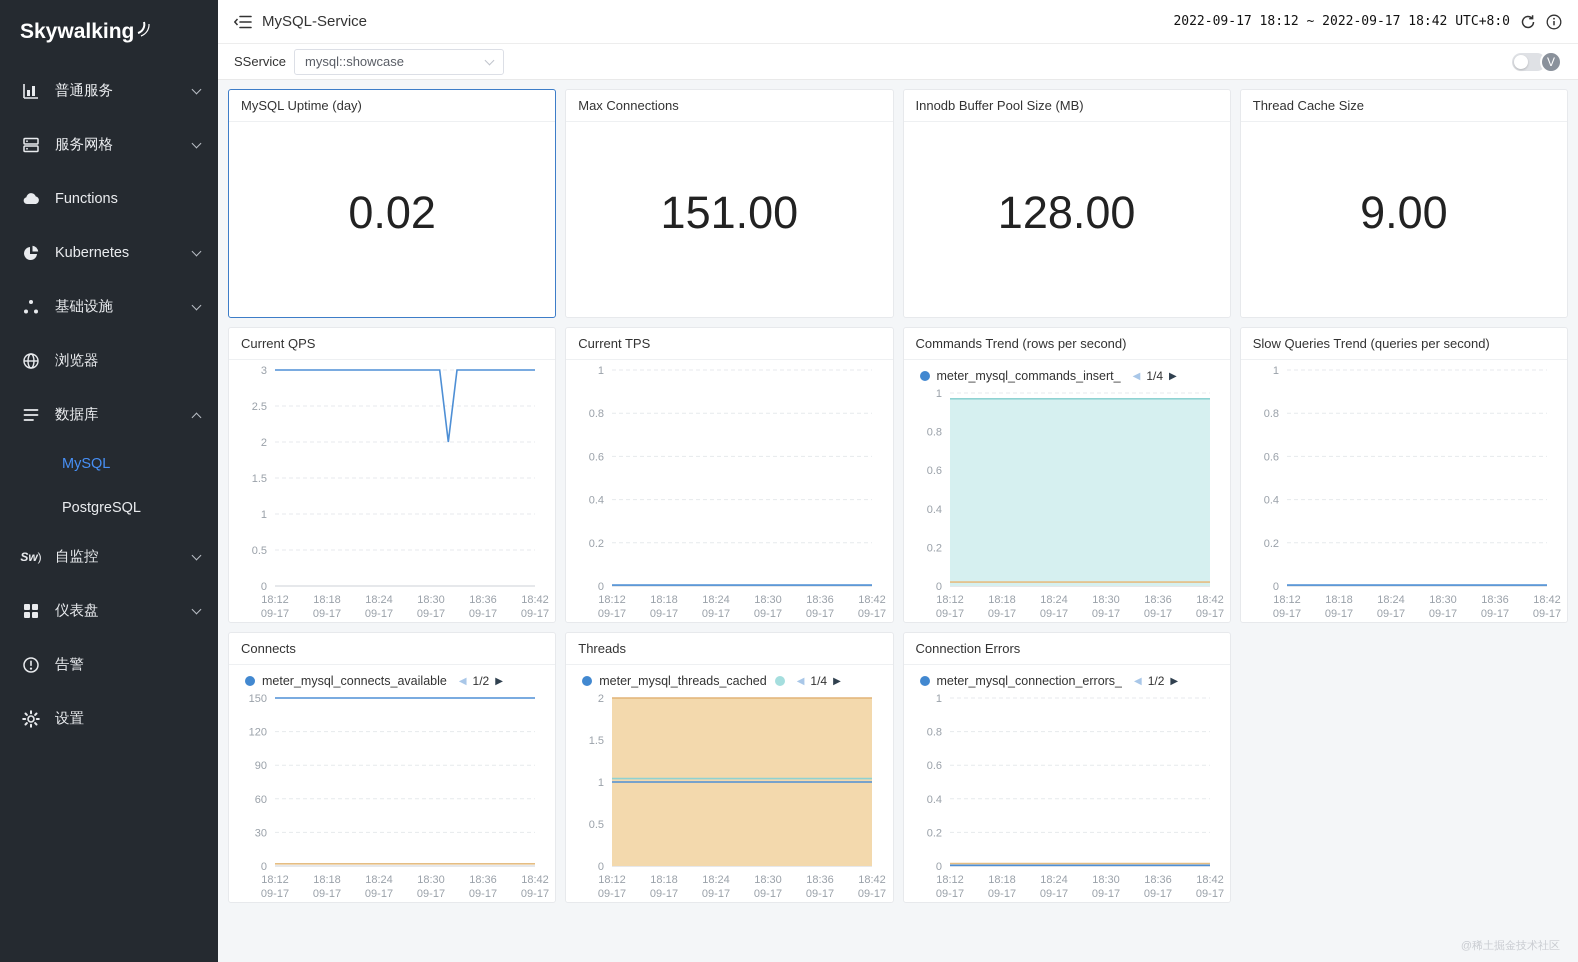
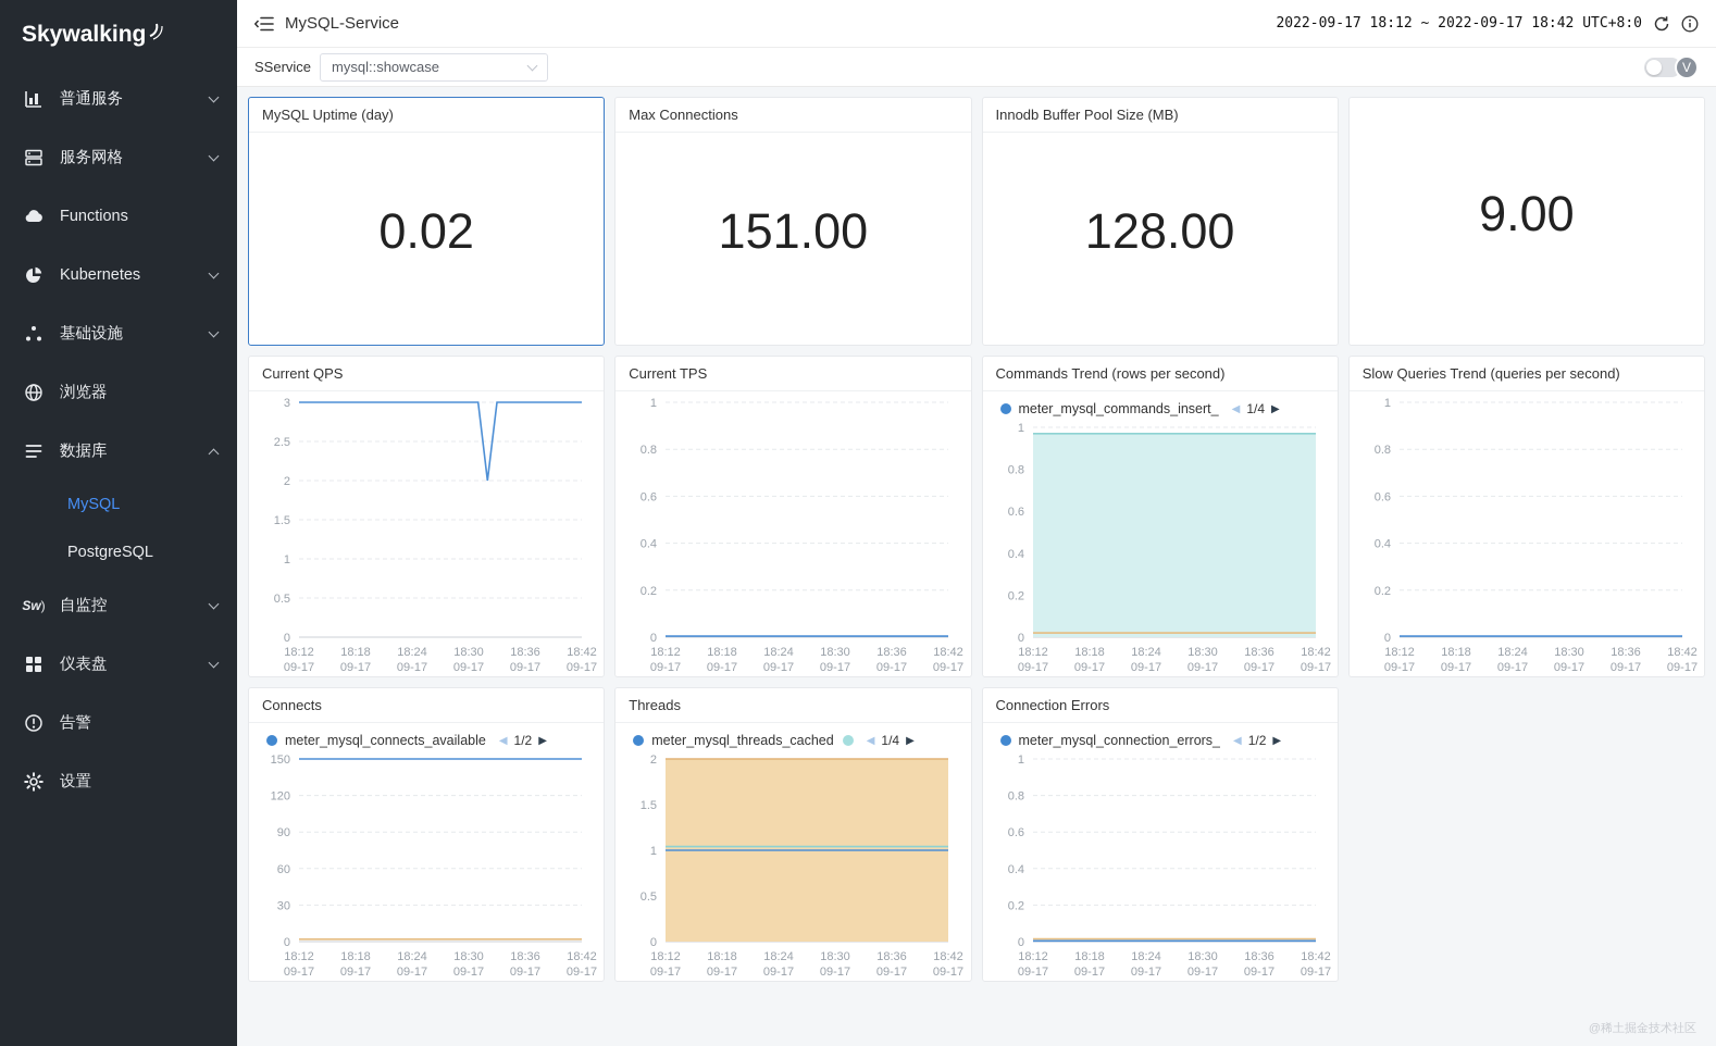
  Skywalking
  普通服务
  服务网格
  Functions
  Kubernetes
  基础设施
  浏览器
  数据库
  MySQL
  PostgreSQL
  Sw)
  自监控
  仪表盘
  告警
  设置
  MySQL-Service
  2022-09-17 18:12 ~ 2022-09-17 18:42 UTC+8:0
  SService
  mysql::showcase
  V
  MySQL Uptime (day)
  0.02
  Max Connections
  151.00
  Innodb Buffer Pool Size (MB)
  128.00
- Thread Cache Size
  9.00
  Current QPS
  0
  0.5
  1
  1.5
  2
  2.5
  3
  18:12
  09-17
  18:18
  09-17
  18:24
  09-17
  18:30
  09-17
  18:36
  09-17
  18:42
  09-17
  Current TPS
  0
  0.2
  0.4
  0.6
  0.8
  1
  18:12
  09-17
  18:18
  09-17
  18:24
  09-17
  18:30
  09-17
  18:36
  09-17
  18:42
  09-17
  Commands Trend (rows per second)
  meter_mysql_commands_insert_
  ◀
  1/4
  ▶
  0
  0.2
  0.4
  0.6
  0.8
  1
  18:12
  09-17
  18:18
  09-17
  18:24
  09-17
  18:30
  09-17
  18:36
  09-17
  18:42
  09-17
  Slow Queries Trend (queries per second)
  0
  0.2
  0.4
  0.6
  0.8
  1
  18:12
  09-17
  18:18
  09-17
  18:24
  09-17
  18:30
  09-17
  18:36
  09-17
  18:42
  09-17
  Connects
  meter_mysql_connects_available
  ◀
  1/2
  ▶
  0
  30
  60
  90
  120
  150
  18:12
  09-17
  18:18
  09-17
  18:24
  09-17
  18:30
  09-17
  18:36
  09-17
  18:42
  09-17
  Threads
  meter_mysql_threads_cached
  ◀
  1/4
  ▶
  0
  0.5
  1
  1.5
  2
  18:12
  09-17
  18:18
  09-17
  18:24
  09-17
  18:30
  09-17
  18:36
  09-17
  18:42
  09-17
  Connection Errors
  meter_mysql_connection_errors_
  ◀
  1/2
  ▶
  0
  0.2
  0.4
  0.6
  0.8
  1
  18:12
  09-17
  18:18
  09-17
  18:24
  09-17
  18:30
  09-17
  18:36
  09-17
  18:42
  09-17
  @稀土掘金技术社区
